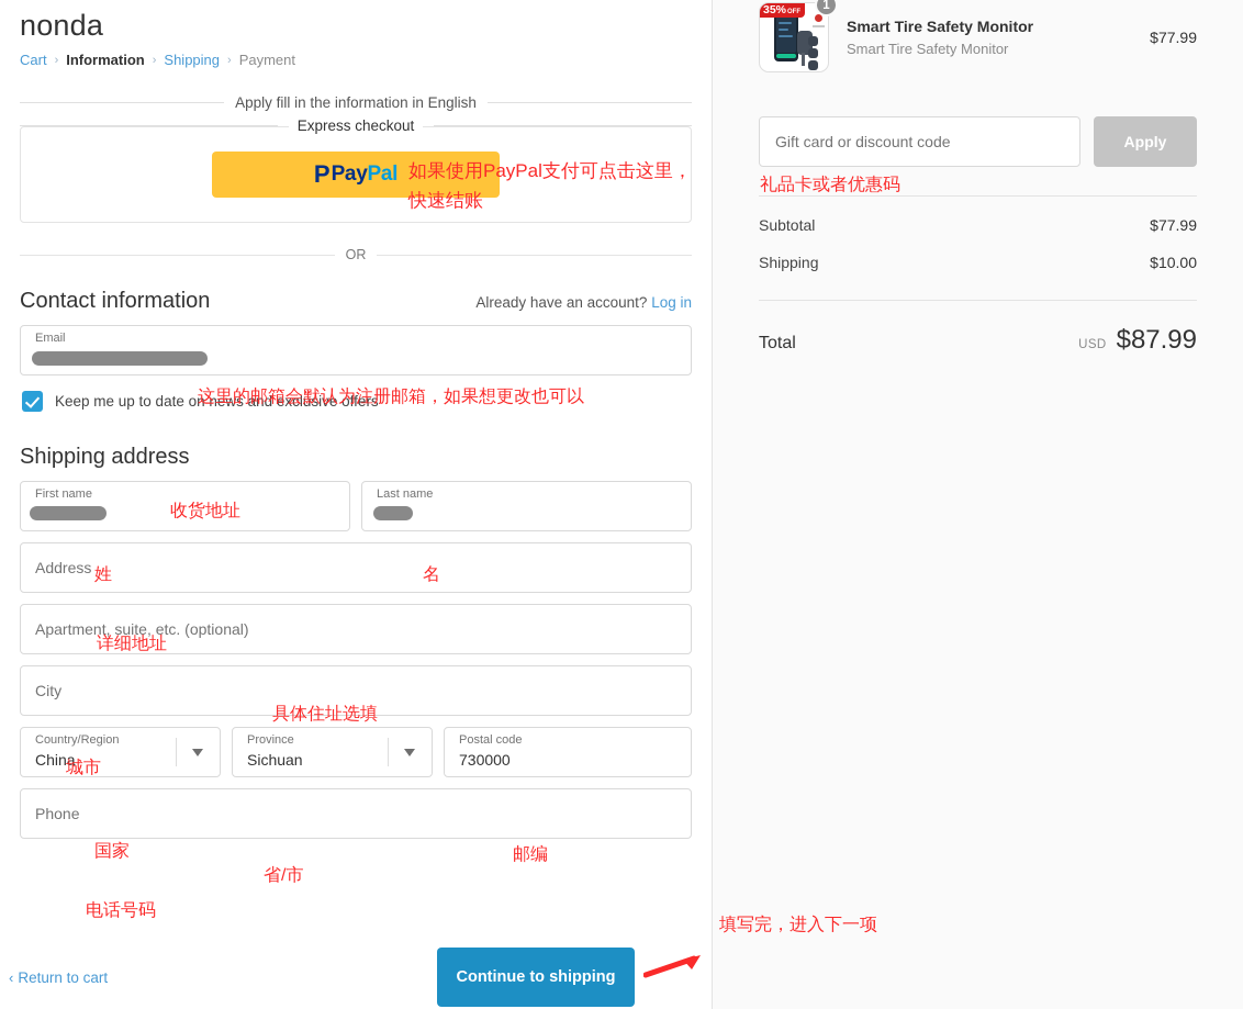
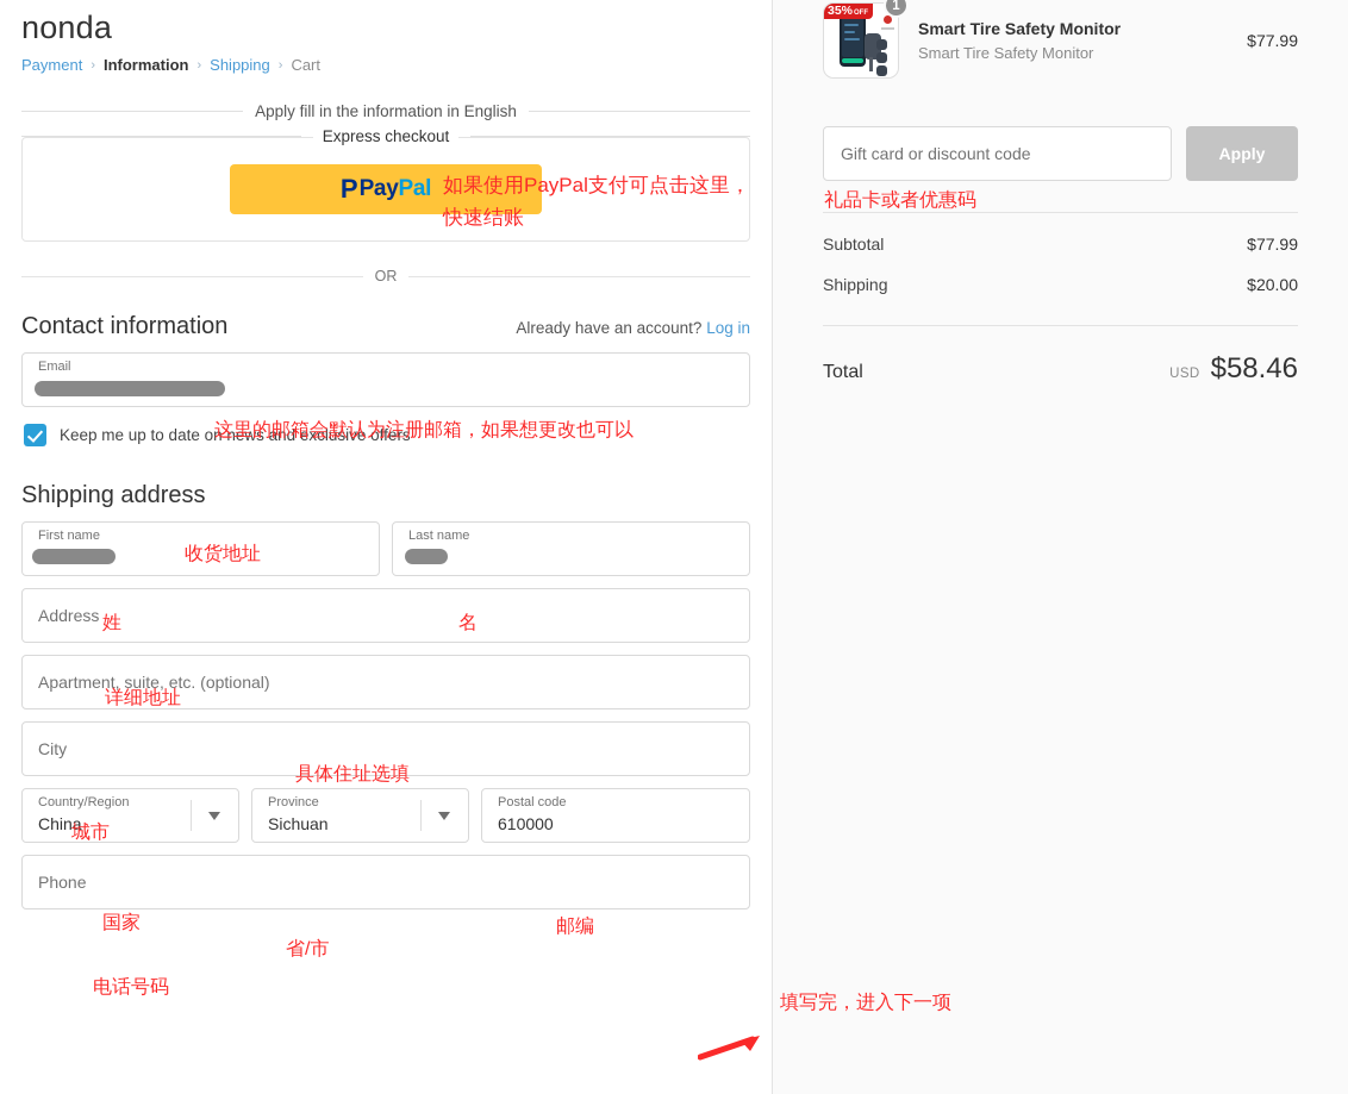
  nonda
- Cart
+ Payment
  ›
  Information
  ›
  Shipping
  ›
- Payment
+ Cart
  Apply fill in the information in English
  Express checkout
  P
  Pay
  Pal
  OR
  Contact information
  Already have an account? Log in
  Email
  Keep me up to date on news and exclusive offers
  Shipping address
  First name
  Last name
  Address
  Apartment, suite, etc. (optional)
  City
  Country/Region
  China
  Province
  Sichuan
  Postal code
- 730000
+ 610000
  Phone
- ‹
- Return to cart
- Continue to shipping
  35%
  1
  Smart Tire Safety Monitor
  Smart Tire Safety Monitor
  $77.99
  Gift card or discount code
  Apply
  Subtotal
  $77.99
  Shipping
- $10.00
+ $20.00
  Total
  USD
- $87.99
+ $58.46
  如果使用PayPal支付可点击这里，
  快速结账
  这里的邮箱会默认为注册邮箱，如果想更改也可以
  收货地址
  姓
  名
  详细地址
  具体住址选填
  城市
  国家
  省/市
  邮编
  电话号码
  填写完，进入下一项
  礼品卡或者优惠码
